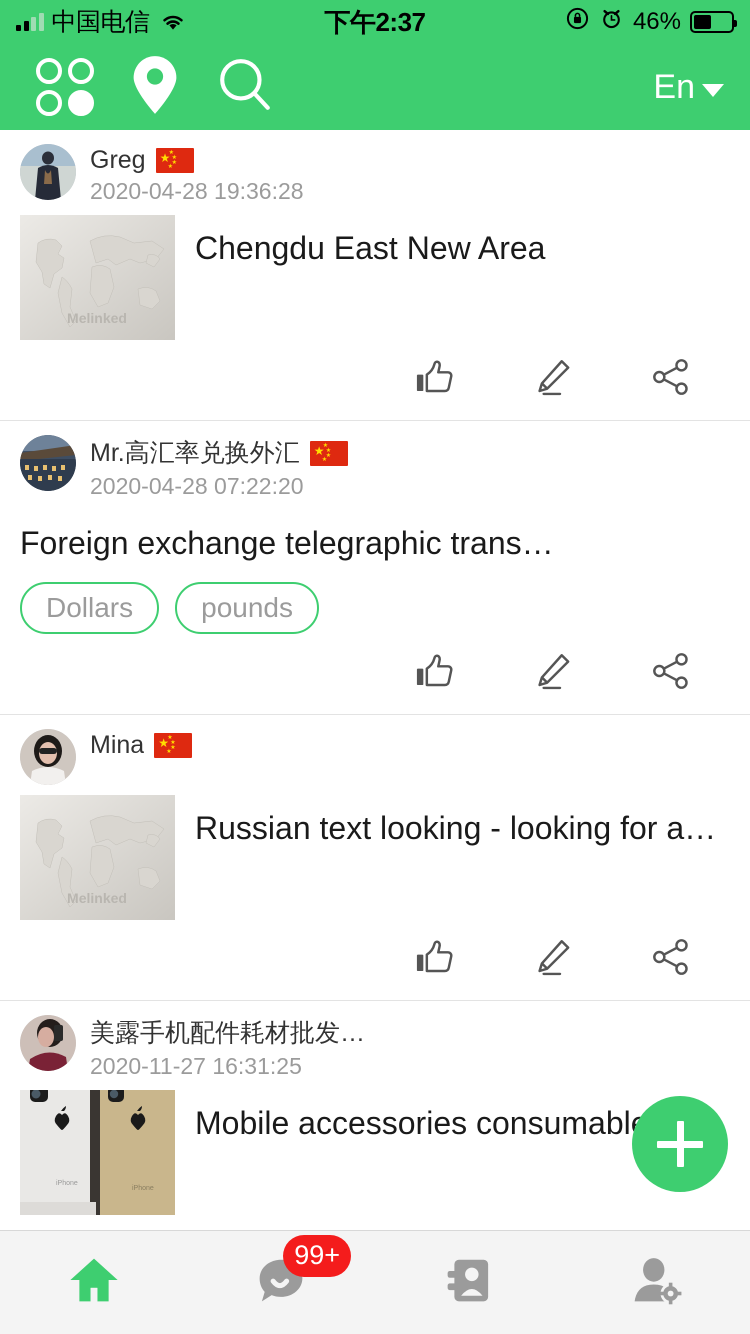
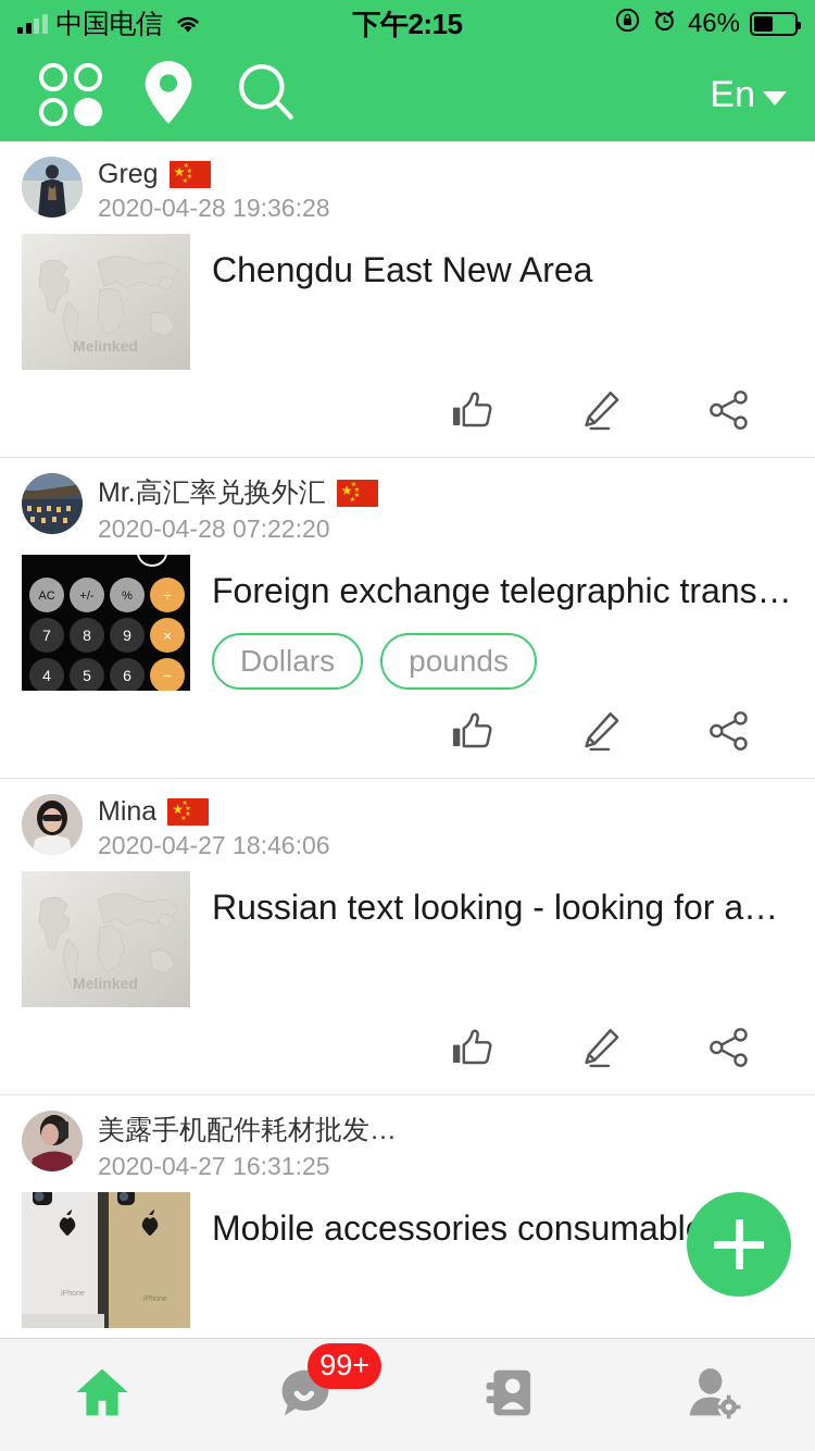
  中国电信
- 下午2:37
+ 下午2:15
  46%
  En
  Greg
  ★
  2020-04-28 19:36:28
  Melinked
  Chengdu East New Area
  Mr.高汇率兑换外汇
  ★
  2020-04-28 07:22:20
+ AC
+ +/-
+ %
+ ÷
+ 7
+ 8
+ 9
+ ×
+ 4
+ 5
+ 6
+ −
  Foreign exchange telegraphic trans…
  Dollars
  pounds
  Mina
  ★
+ 2020-04-27 18:46:06
  Melinked
  Russian text looking - looking for a…
  美露手机配件耗材批发…
- 2020-11-27 16:31:25
+ 2020-04-27 16:31:25
  Mobile accessories consumabl
  99+
